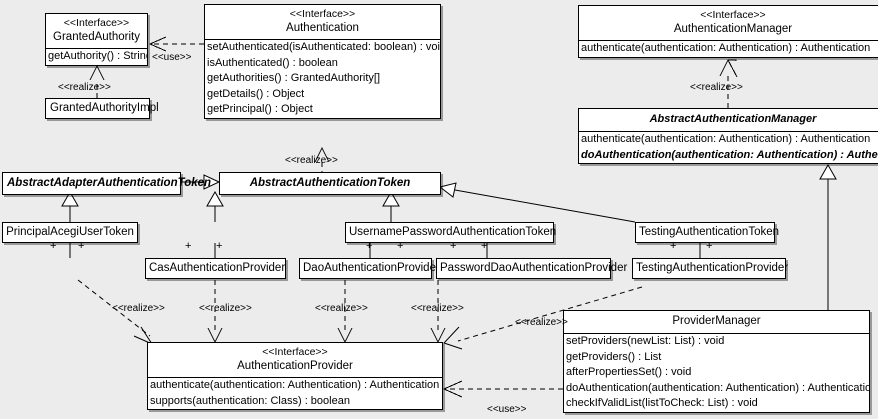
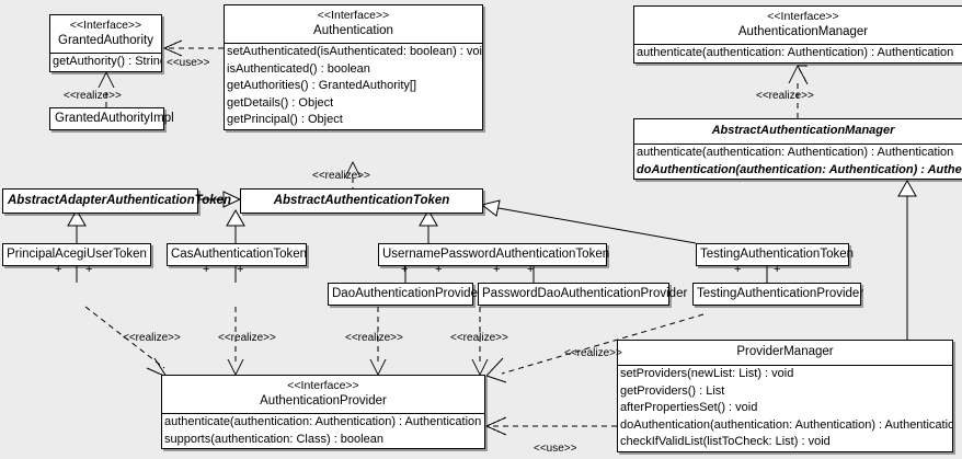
  <<use>>
  <<realize>>
  <<realize>>
  <<realize>>
  <<realize>>
  <<realize>>
  <<realize>>
  <<realize>>
  <<realize>>
  <<use>>
  +
  +
  +
  +
  +
  +
  +
  +
  +
  +
  <<Interface>>
  GrantedAuthority
  getAuthority() : Strin
  GrantedAuthorityImpl
  <<Interface>>
  Authentication
  setAuthenticated(isAuthenticated: boolean) : voi
  isAuthenticated() : boolean
  getAuthorities() : GrantedAuthority[]
  getDetails() : Object
  getPrincipal() : Object
  <<Interface>>
  AuthenticationManager
  authenticate(authentication: Authentication) : Authentication
  AbstractAuthenticationManager
  authenticate(authentication: Authentication) : Authentication
  doAuthentication(authentication: Authentication) : Authe
  AbstractAdapterAuthenticationToken
  AbstractAuthenticationToken
  PrincipalAcegiUserToken
+ CasAuthenticationToken
  UsernamePasswordAuthenticationToken
  TestingAuthenticationToken
- CasAuthenticationProvider
  DaoAuthenticationProvide
  PasswordDaoAuthenticationProvider
  TestingAuthenticationProvider
  <<Interface>>
  AuthenticationProvider
  authenticate(authentication: Authentication) : Authentication
  supports(authentication: Class) : boolean
  ProviderManager
  setProviders(newList: List) : void
  getProviders() : List
  afterPropertiesSet() : void
  doAuthentication(authentication: Authentication) : Authenticatio
  checkIfValidList(listToCheck: List) : void
